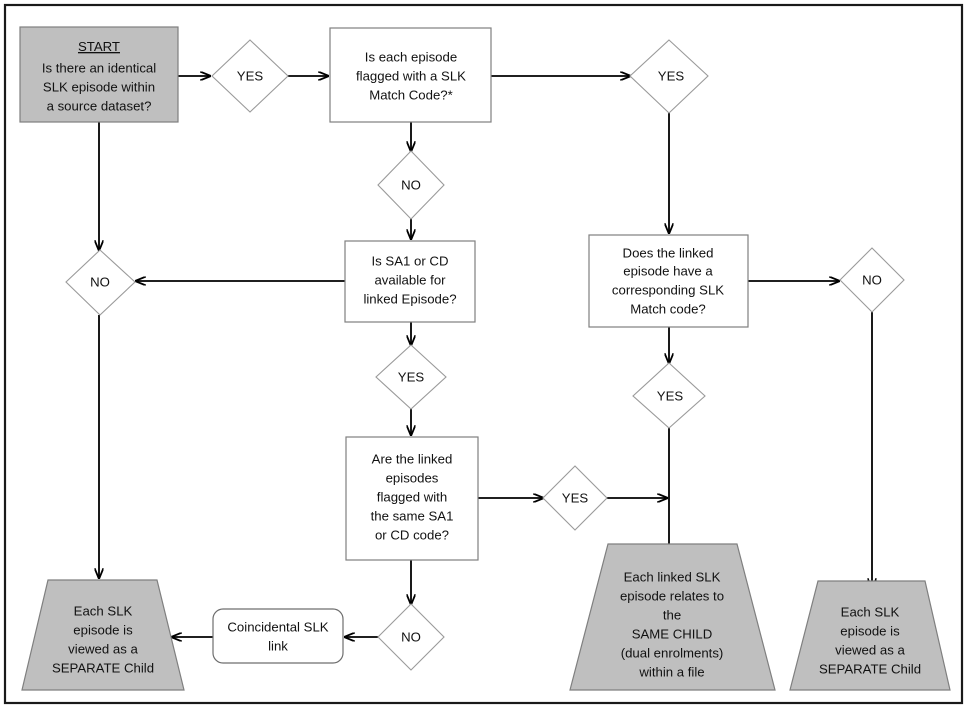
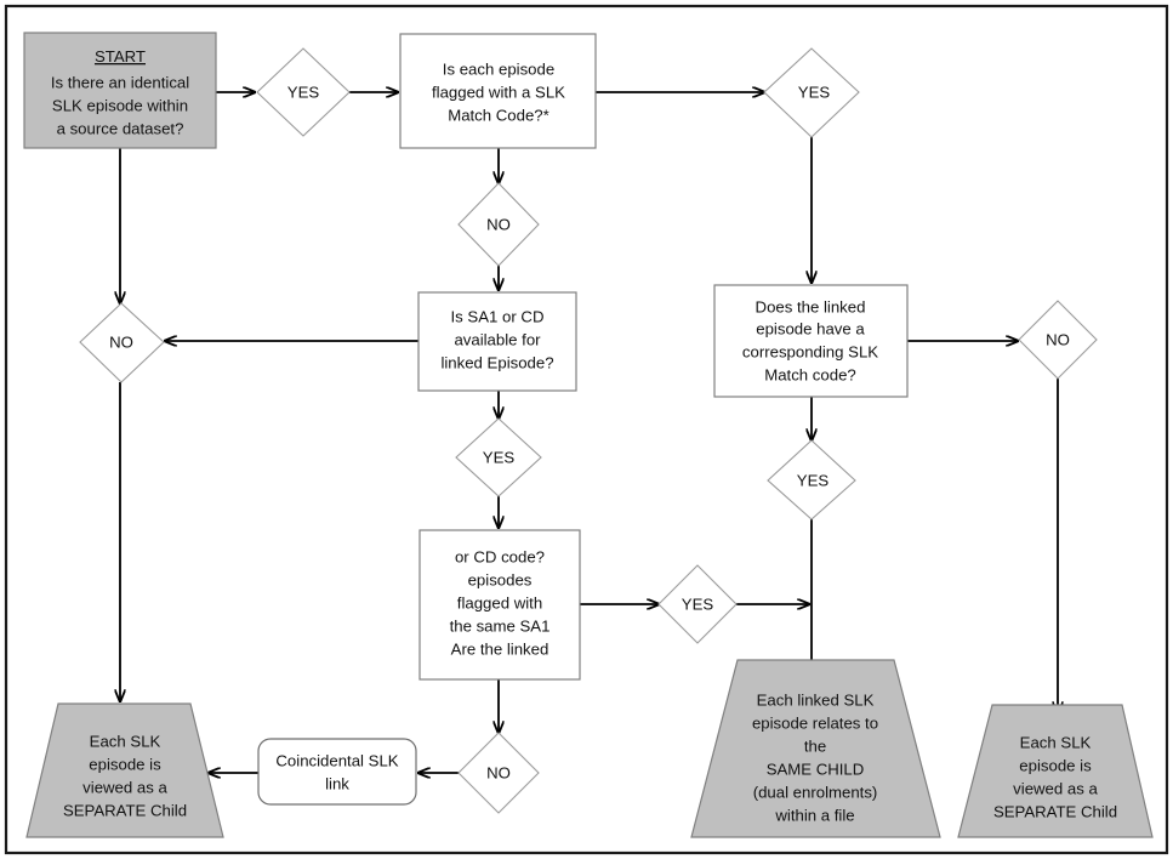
  START
  Is there an identical
  SLK episode within
  a source dataset?
  YES
  Is each episode
  flagged with a SLK
  Match Code?*
  YES
  NO
  NO
  Is SA1 or CD
  available for
  linked Episode?
  Does the linked
  episode have a
  corresponding SLK
  Match code?
  NO
  YES
  YES
- Are the linked
+ or CD code?
  episodes
  flagged with
  the same SA1
- or CD code?
+ Are the linked
  YES
  NO
  Coincidental SLK
  link
  Each SLK
  episode is
  viewed as a
  SEPARATE Child
  Each linked SLK
  episode relates to
  the
  SAME CHILD
  (dual enrolments)
  within a file
  Each SLK
  episode is
  viewed as a
  SEPARATE Child
